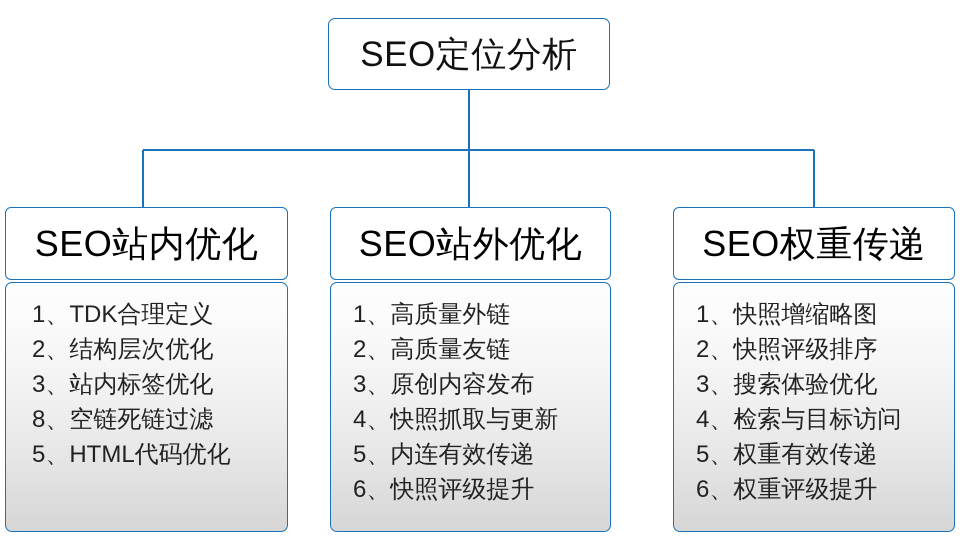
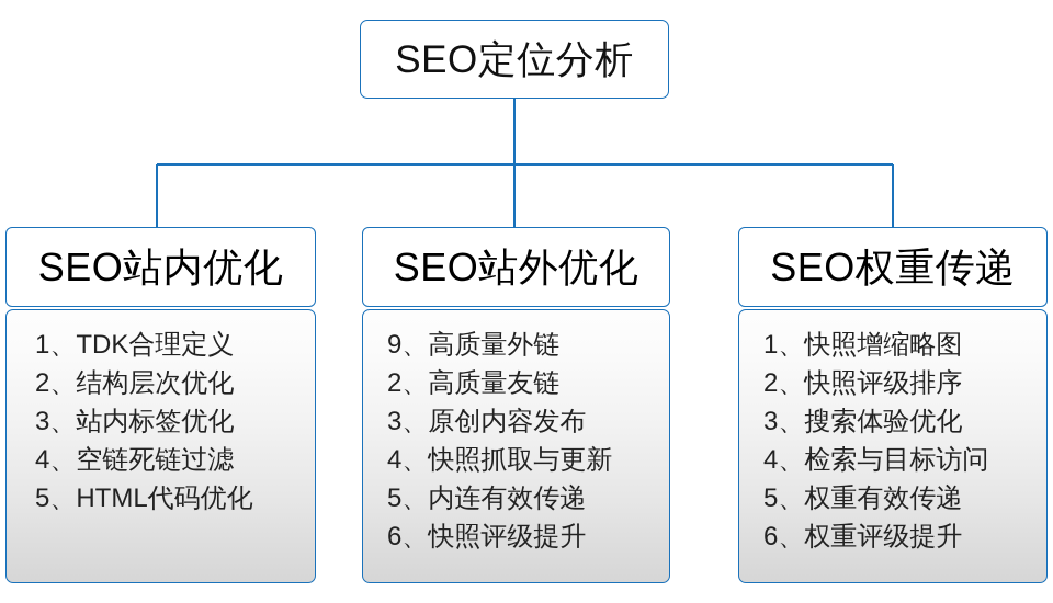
  SEO定位分析
  SEO站内优化
  1、TDK合理定义
  2、结构层次优化
  3、站内标签优化
- 8、空链死链过滤
+ 4、空链死链过滤
  5、HTML代码优化
  SEO站外优化
- 1、高质量外链
+ 9、高质量外链
  2、高质量友链
  3、原创内容发布
  4、快照抓取与更新
  5、内连有效传递
  6、快照评级提升
  SEO权重传递
  1、快照增缩略图
  2、快照评级排序
  3、搜索体验优化
  4、检索与目标访问
  5、权重有效传递
  6、权重评级提升
